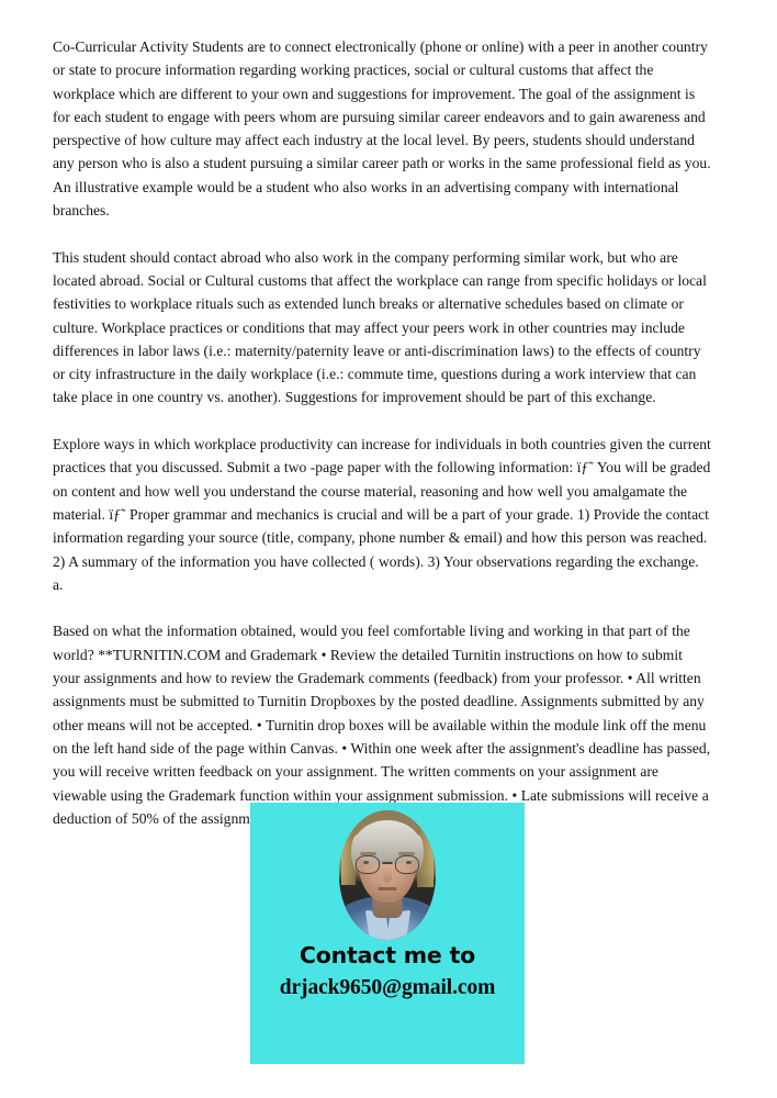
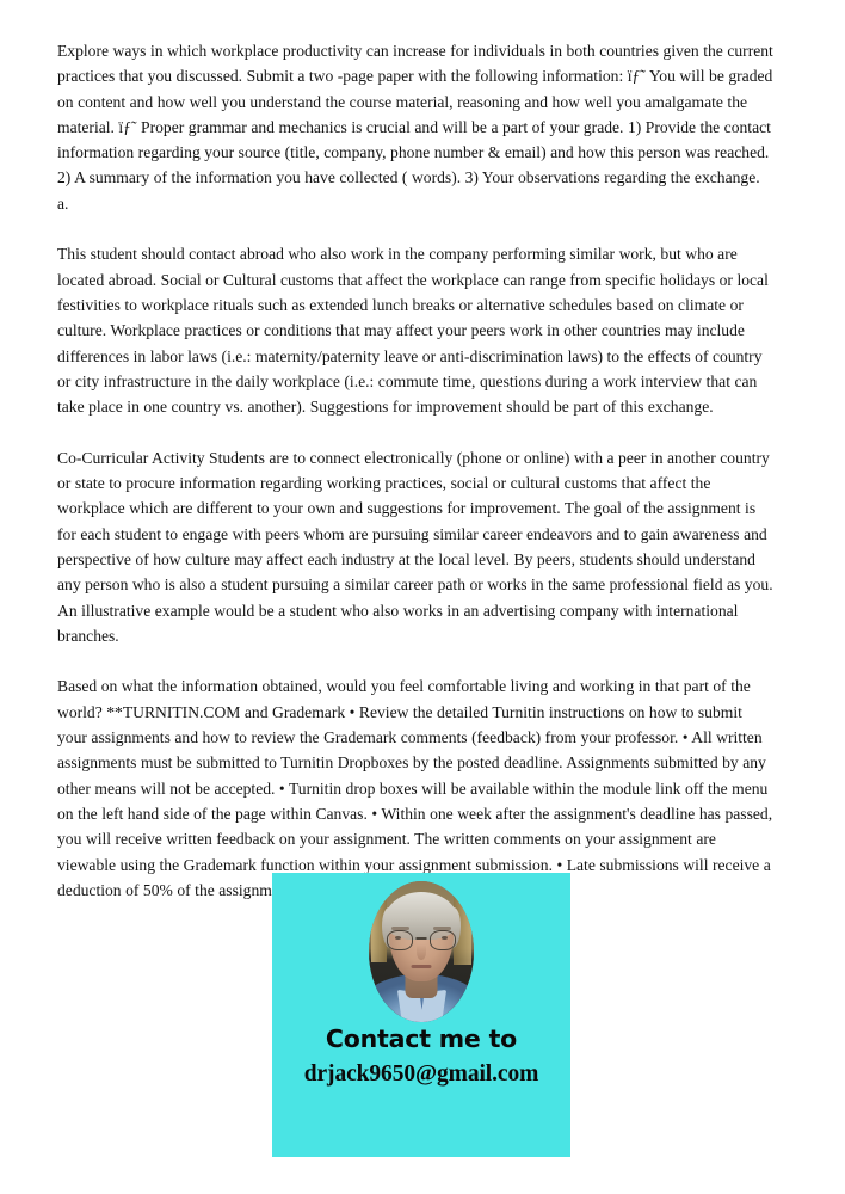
- Co-Curricular Activity Students are to connect electronically (phone or online) with a peer in another country or state to procure information regarding working practices, social or cultural customs that affect the workplace which are different to your own and suggestions for improvement. The goal of the assignment is for each student to engage with peers whom are pursuing similar career endeavors and to gain awareness and perspective of how culture may affect each industry at the local level. By peers, students should understand any person who is also a student pursuing a similar career path or works in the same professional field as you. An illustrative example would be a student who also works in an advertising company with international branches.
+ Explore ways in which workplace productivity can increase for individuals in both countries given the current practices that you discussed. Submit a two -page paper with the following information: ïƒ˜ You will be graded on content and how well you understand the course material, reasoning and how well you amalgamate the material. ïƒ˜ Proper grammar and mechanics is crucial and will be a part of your grade. 1) Provide the contact information regarding your source (title, company, phone number & email) and how this person was reached. 2) A summary of the information you have collected ( words). 3) Your observations regarding the exchange. a.
  This student should contact abroad who also work in the company performing similar work, but who are located abroad. Social or Cultural customs that affect the workplace can range from specific holidays or local festivities to workplace rituals such as extended lunch breaks or alternative schedules based on climate or culture. Workplace practices or conditions that may affect your peers work in other countries may include differences in labor laws (i.e.: maternity/paternity leave or anti-discrimination laws) to the effects of country or city infrastructure in the daily workplace (i.e.: commute time, questions during a work interview that can take place in one country vs. another). Suggestions for improvement should be part of this exchange.
- Explore ways in which workplace productivity can increase for individuals in both countries given the current practices that you discussed. Submit a two -page paper with the following information: ïƒ˜ You will be graded on content and how well you understand the course material, reasoning and how well you amalgamate the material. ïƒ˜ Proper grammar and mechanics is crucial and will be a part of your grade. 1) Provide the contact information regarding your source (title, company, phone number & email) and how this person was reached. 2) A summary of the information you have collected ( words). 3) Your observations regarding the exchange. a.
+ Co-Curricular Activity Students are to connect electronically (phone or online) with a peer in another country or state to procure information regarding working practices, social or cultural customs that affect the workplace which are different to your own and suggestions for improvement. The goal of the assignment is for each student to engage with peers whom are pursuing similar career endeavors and to gain awareness and perspective of how culture may affect each industry at the local level. By peers, students should understand any person who is also a student pursuing a similar career path or works in the same professional field as you. An illustrative example would be a student who also works in an advertising company with international branches.
  Based on what the information obtained, would you feel comfortable living and working in that part of the world? **TURNITIN.COM and Grademark • Review the detailed Turnitin instructions on how to submit your assignments and how to review the Grademark comments (feedback) from your professor. • All written assignments must be submitted to Turnitin Dropboxes by the posted deadline. Assignments submitted by any other means will not be accepted. • Turnitin drop boxes will be available within the module link off the menu on the left hand side of the page within Canvas. • Within one week after the assignment's deadline has passed, you will receive written feedback on your assignment. The written comments on your assignment are viewable using the Grademark function within your assignment submission. • Late submissions will receive a deduction of 50% of the assignm
  Contact me to
  drjack9650@gmail.com
